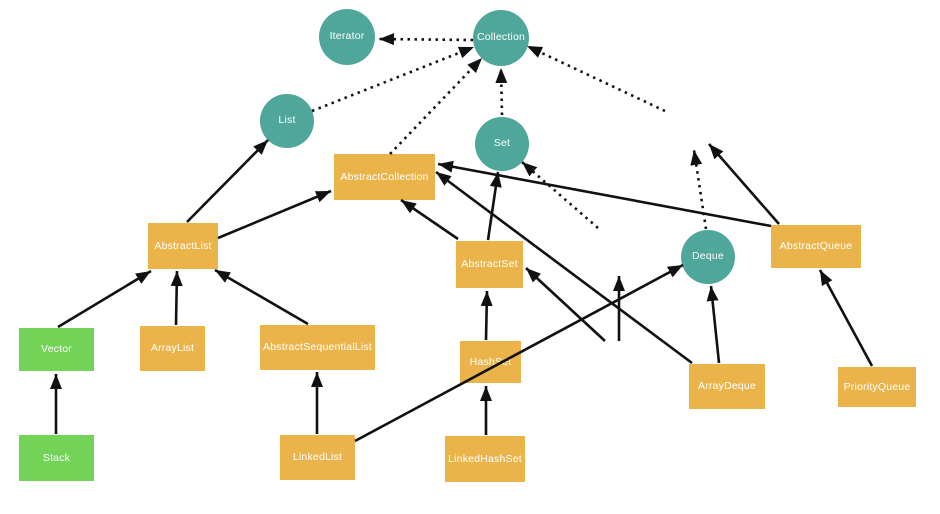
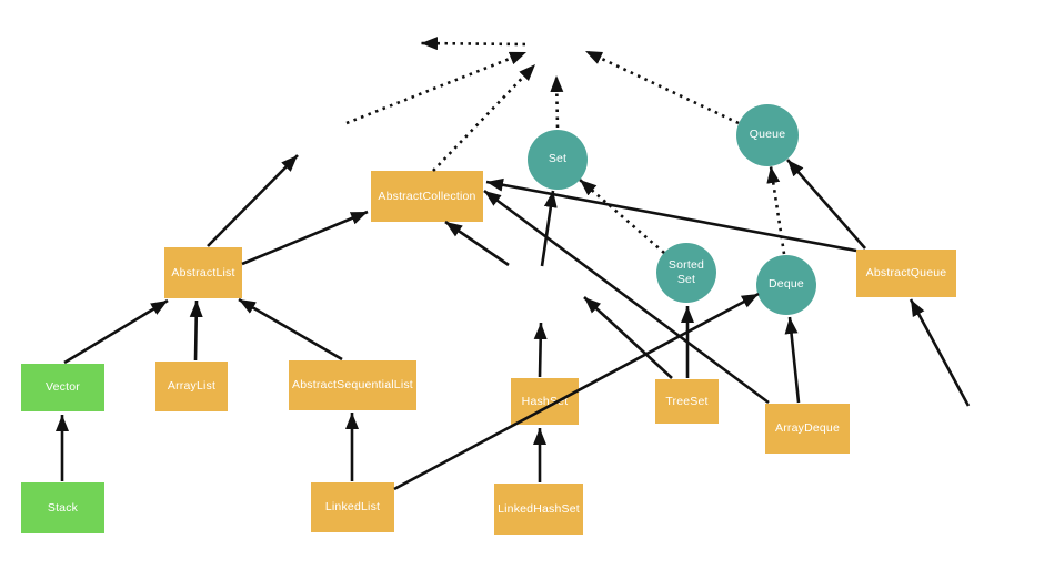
- Iterator
- Collection
- List
  Set
+ Queue
+ Sorted Set
  Deque
  AbstractCollection
  AbstractList
- AbstractSet
  AbstractQueue
  ArrayList
  AbstractSequentialList
  HashSt
+ TreeSet
  ArrayDeque
- PriorityQueue
  LinkedList
  LinkedHashSet
  Vector
  Stack
